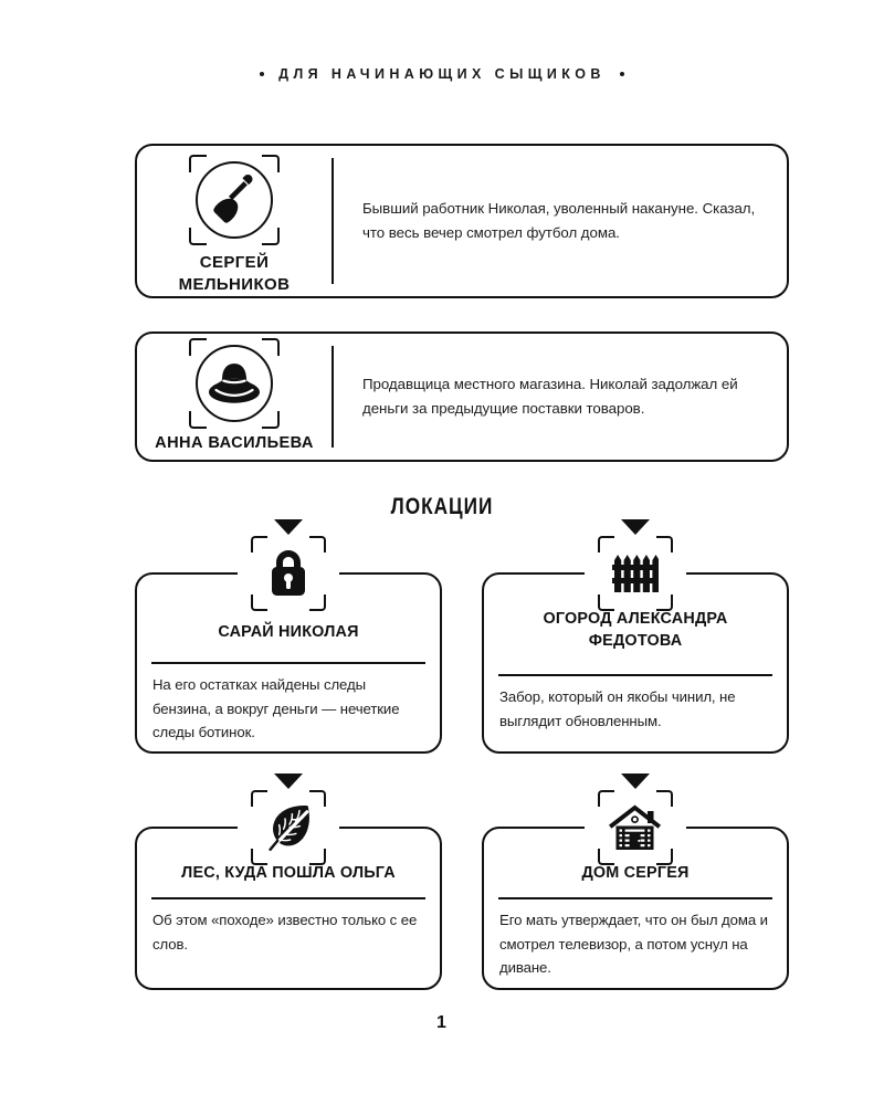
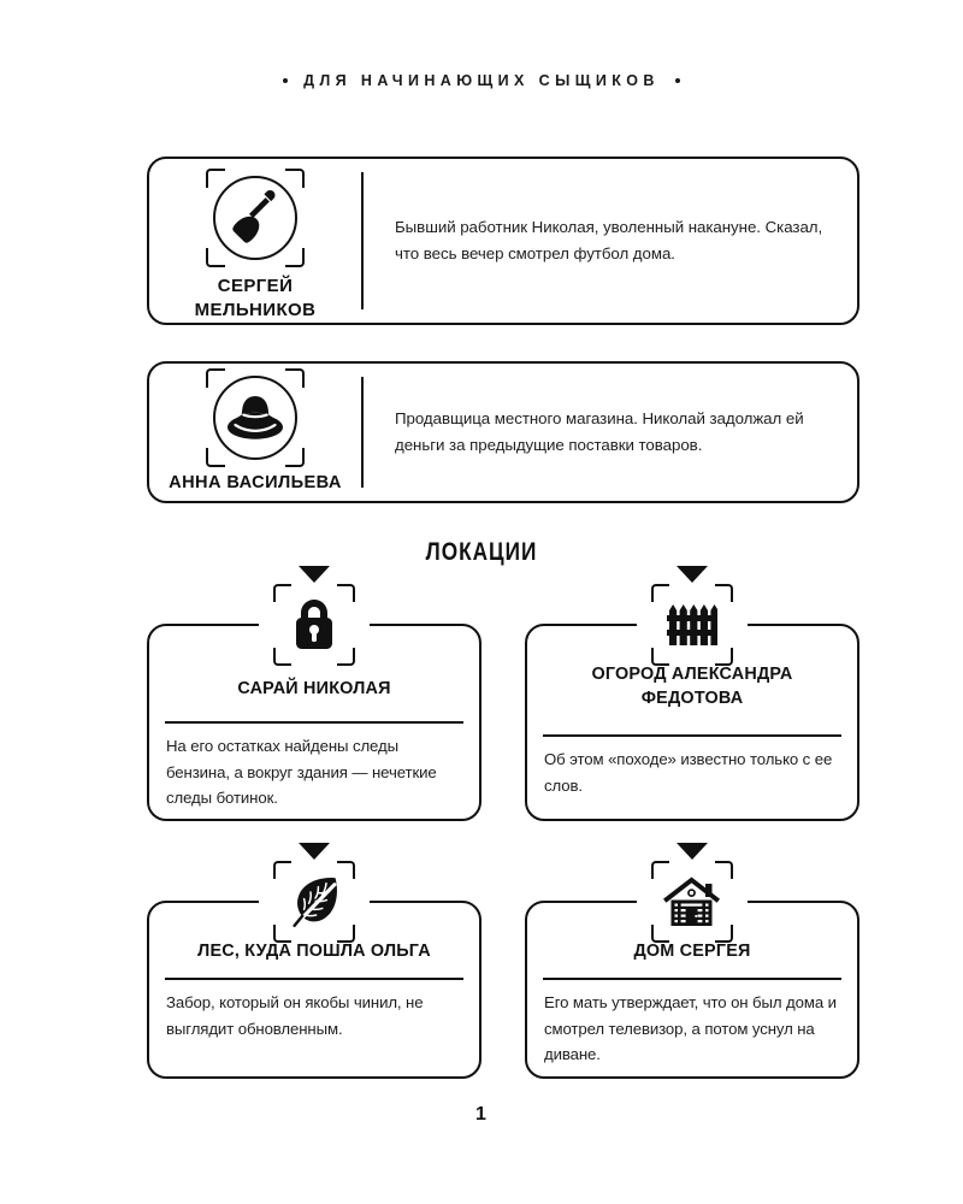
  ДЛЯ НАЧИНАЮЩИХ СЫЩИКОВ
  СЕРГЕЙ
  МЕЛЬНИКОВ
  Бывший работник Николая, уволенный накануне. Сказал, что весь вечер смотрел футбол дома.
  АННА ВАСИЛЬЕВА
  Продавщица местного магазина. Николай задолжал ей деньги за предыдущие поставки товаров.
  ЛОКАЦИИ
  САРАЙ НИКОЛАЯ
- На его остатках найдены следы бензина, а вокруг деньги — нечеткие следы ботинок.
+ На его остатках найдены следы бензина, а вокруг здания — нечеткие следы ботинок.
  ОГОРОД АЛЕКСАНДРА ФЕДОТОВА
- Забор, который он якобы чинил, не выглядит обновленным.
+ Об этом «походе» известно только с ее слов.
  ЛЕС, КУДА ПОШЛА ОЛЬГА
- Об этом «походе» известно только с ее слов.
+ Забор, который он якобы чинил, не выглядит обновленным.
  ДОМ СЕРГЕЯ
  Его мать утверждает, что он был дома и смотрел телевизор, а потом уснул на диване.
  1
